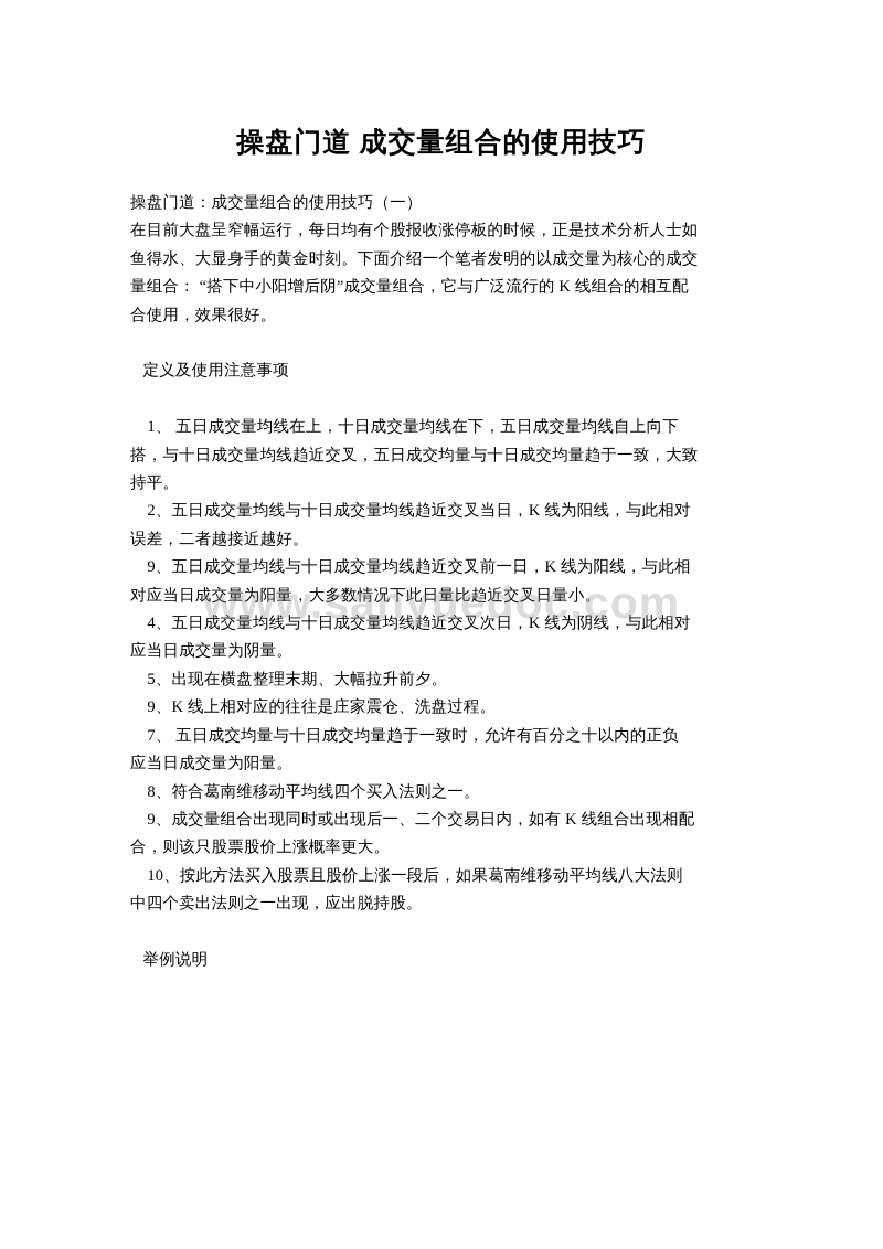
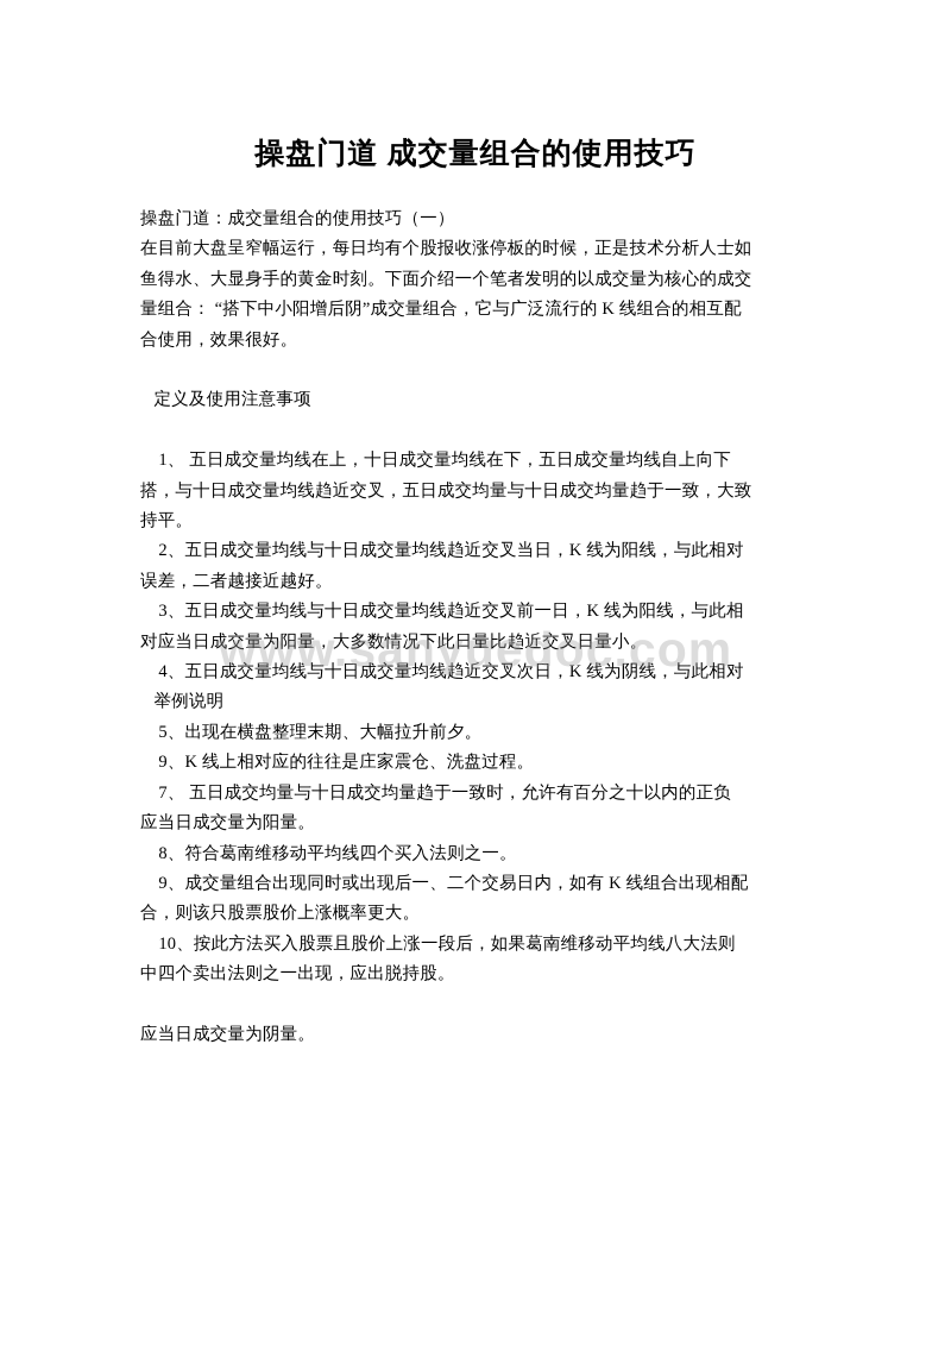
  操盘门道 成交量组合的使用技巧
  操盘门道：成交量组合的使用技巧（一）
  在目前大盘呈窄幅运行，每日均有个股报收涨停板的时候，正是技术分析人士如
  鱼得水、大显身手的黄金时刻。下面介绍一个笔者发明的以成交量为核心的成交
  量组合： “搭下中小阳增后阴”成交量组合，它与广泛流行的 K 线组合的相互配
  合使用，效果很好。
  定义及使用注意事项
  1、 五日成交量均线在上，十日成交量均线在下，五日成交量均线自上向下
  搭，与十日成交量均线趋近交叉，五日成交均量与十日成交均量趋于一致，大致
  持平。
  2、五日成交量均线与十日成交量均线趋近交叉当日，K 线为阳线，与此相对
  误差，二者越接近越好。
- 9、五日成交量均线与十日成交量均线趋近交叉前一日，K 线为阳线，与此相
+ 3、五日成交量均线与十日成交量均线趋近交叉前一日，K 线为阳线，与此相
  对应当日成交量为阳量，大多数情况下此日量比趋近交叉日量小。
  4、五日成交量均线与十日成交量均线趋近交叉次日，K 线为阴线，与此相对
- 应当日成交量为阴量。
+ 举例说明
  5、出现在横盘整理末期、大幅拉升前夕。
  9、K 线上相对应的往往是庄家震仓、洗盘过程。
  7、 五日成交均量与十日成交均量趋于一致时，允许有百分之十以内的正负
  应当日成交量为阳量。
  8、符合葛南维移动平均线四个买入法则之一。
  9、成交量组合出现同时或出现后一、二个交易日内，如有 K 线组合出现相配
  合，则该只股票股价上涨概率更大。
  10、按此方法买入股票且股价上涨一段后，如果葛南维移动平均线八大法则
  中四个卖出法则之一出现，应出脱持股。
- 举例说明
+ 应当日成交量为阴量。
  www.sanyuedoc.com
